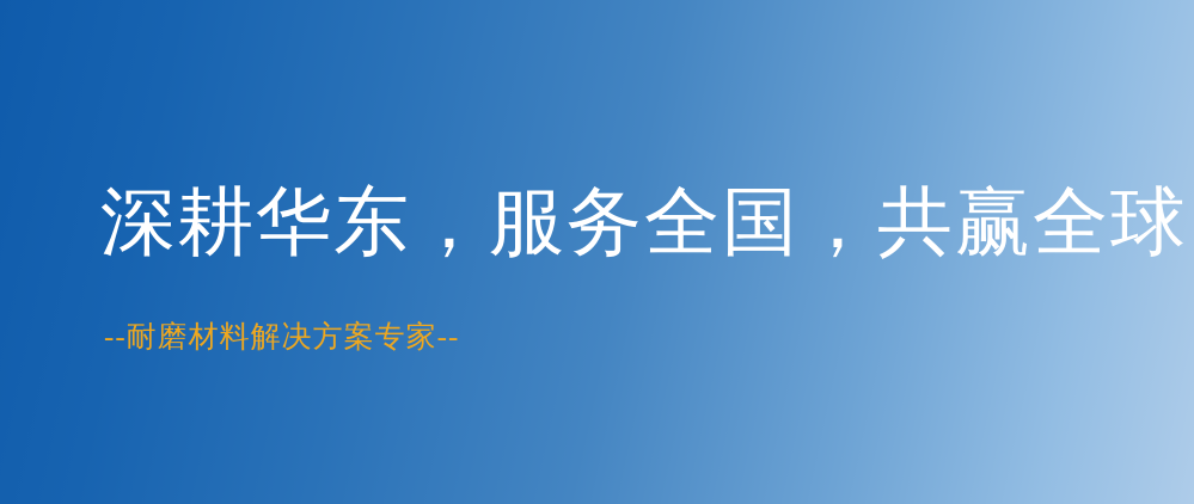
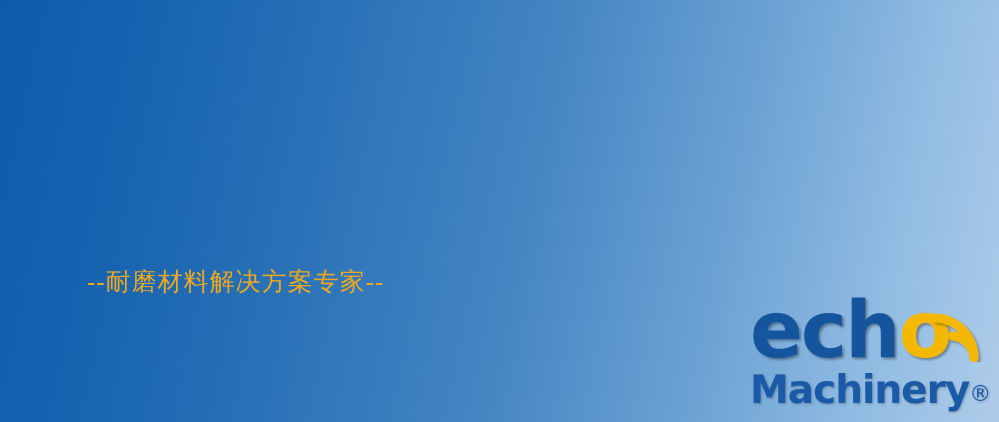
- 深耕华东，服务全国，共赢全球
  --耐磨材料解决方案专家--
+ echo
+ Machinery®
